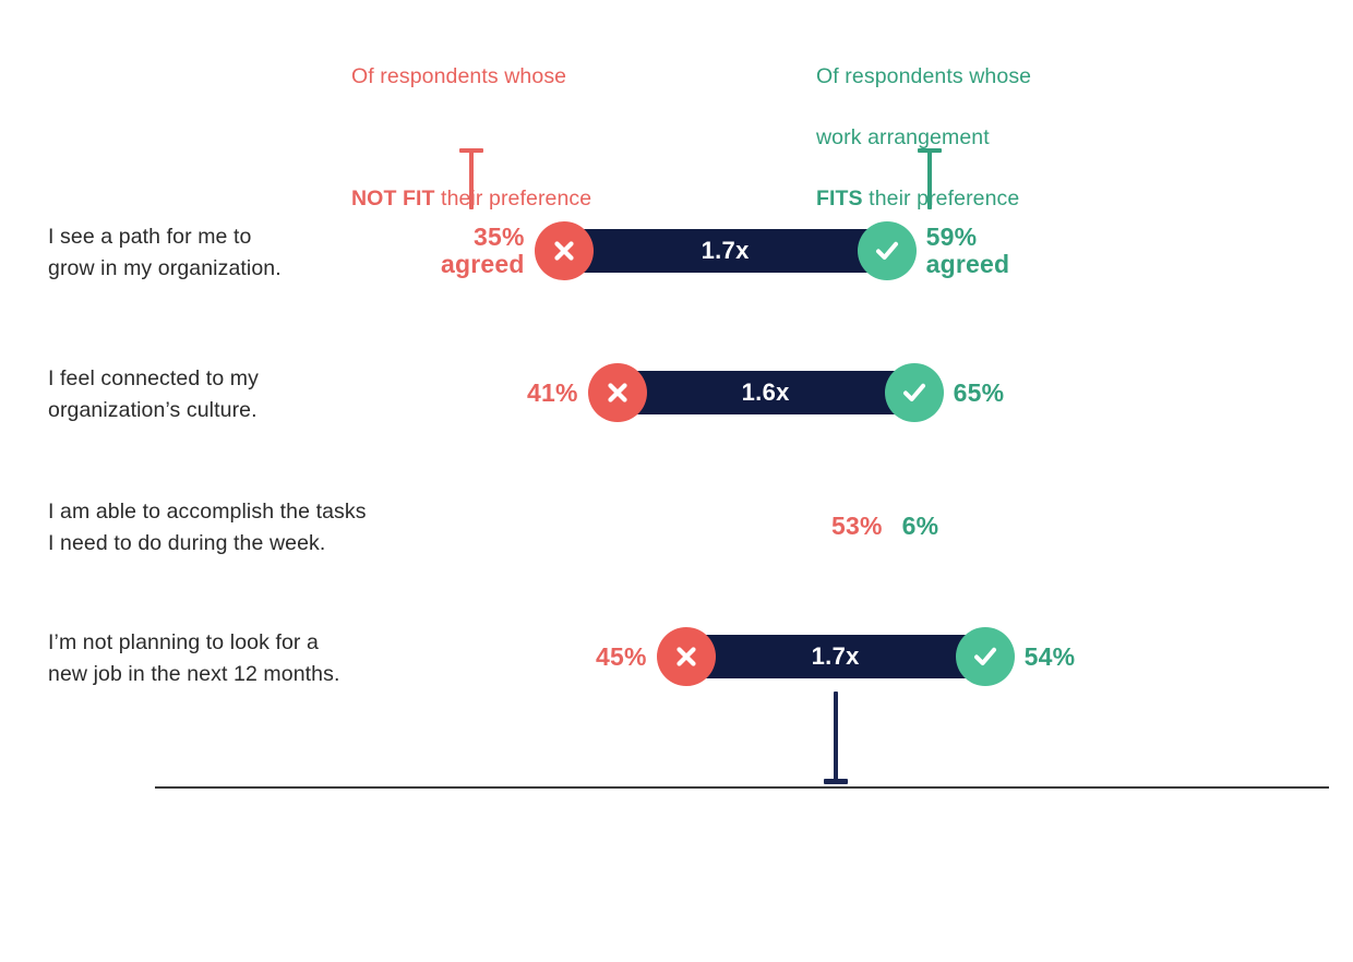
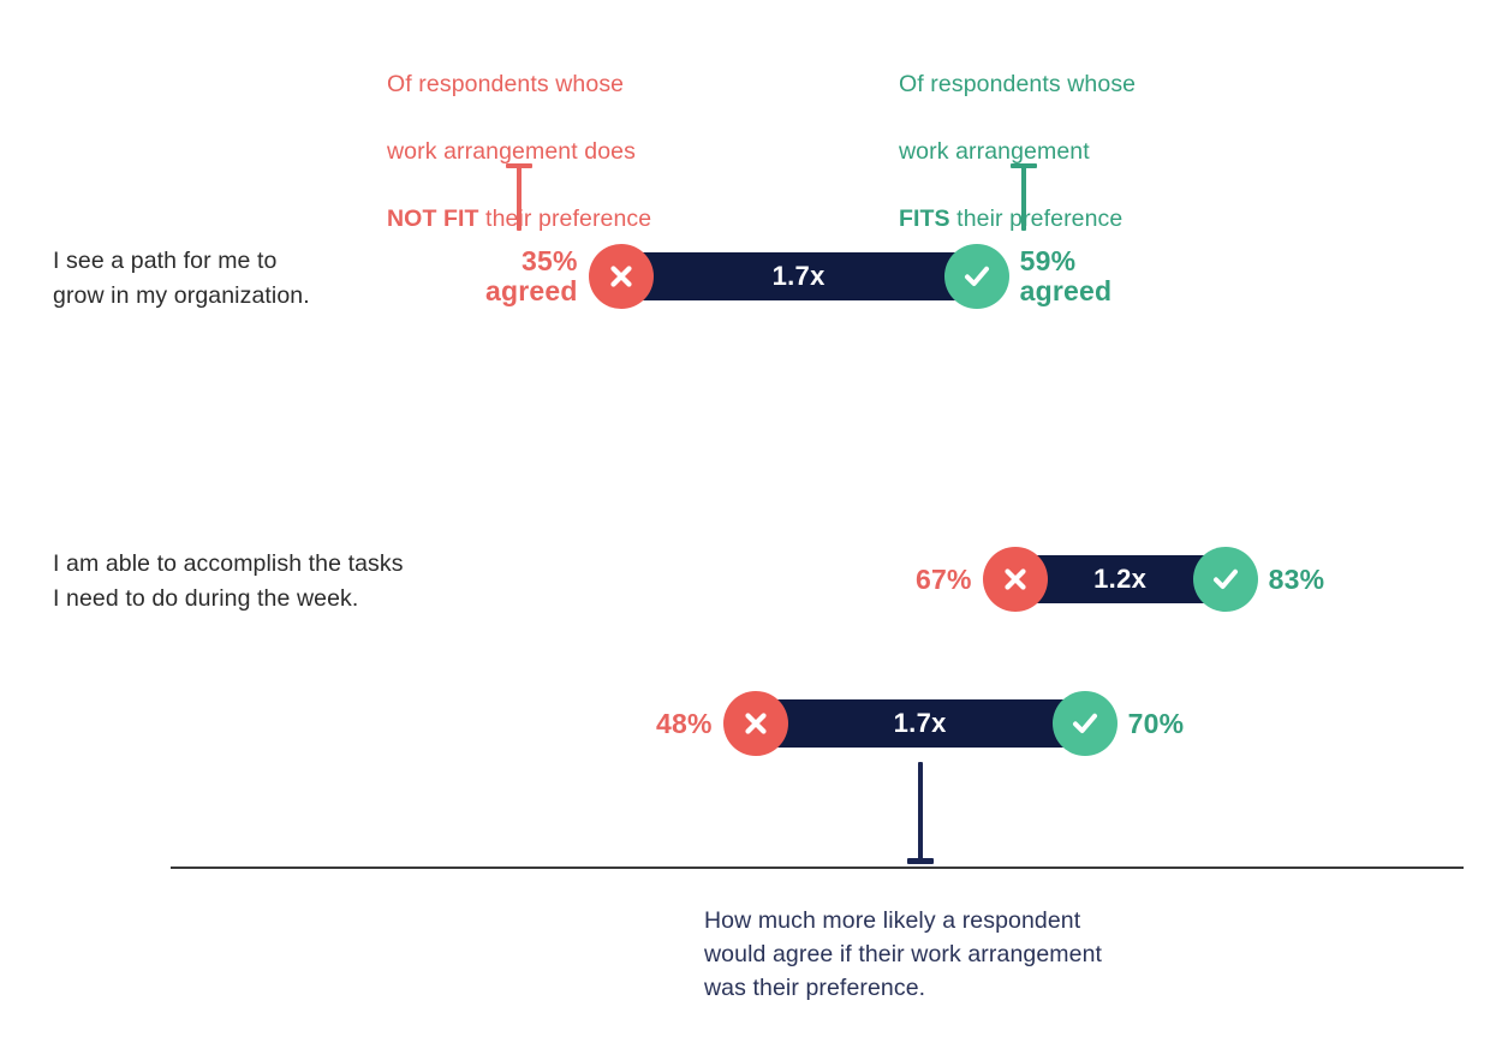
  Of respondents whose
+ work arrangement does
  NOT FIT ther preference
  Of respondents whose
  work arrangement
  FITS their preference
  I see a path for me to
  grow in my organization.
  35%
  agreed
  1.7x
  59%
  agreed
- I feel connected to my
- organization’s culture.
- 41%
- 1.6x
- 65%
  I am able to accomplish the tasks
  I need to do during the week.
- 53%
+ 67%
+ 1.2x
- 6%
+ 83%
- I’m not planning to look for a
- new job in the next 12 months.
- 45%
+ 48%
  1.7x
- 54%
+ 70%
+ How much more likely a respondent
+ would agree if their work arrangement
+ was their preference.
